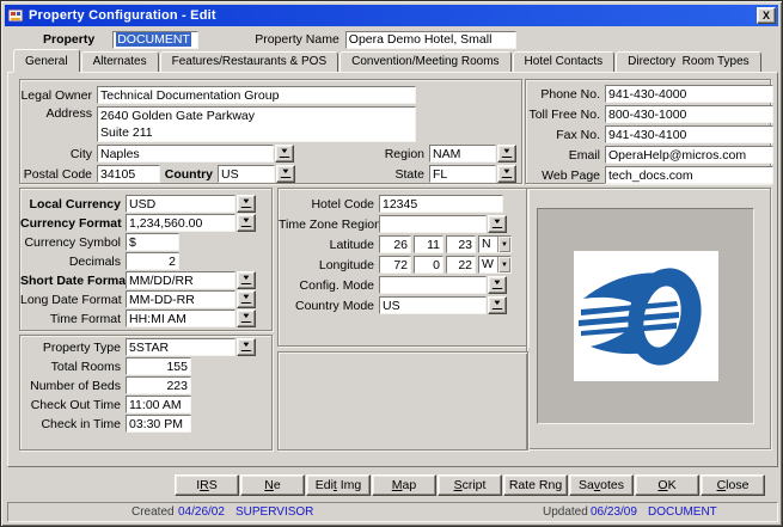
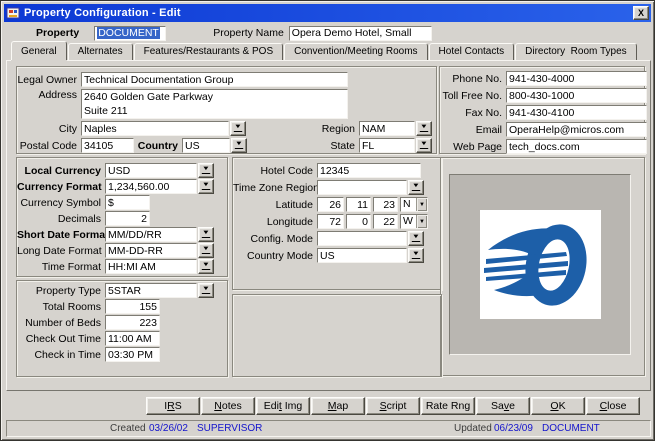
  Property Configuration - Edit
  X
  Property
  DOCUMENT
  Property Name
  Opera Demo Hotel, Small
  General
  Alternates
  Features/Restaurants & POS
  Convention/Meeting Rooms
  Hotel Contacts
  Directory Room Types
  Legal Owner
  Technical Documentation Group
  Address
  2640 Golden Gate Parkway
  Suite 211
  City
  Naples
  Region
  NAM
  Postal Code
  34105
  Country
  US
  State
  FL
  Phone No.
  941-430-4000
  Toll Free No.
  800-430-1000
  Fax No.
  941-430-4100
  Email
  OperaHelp@micros.com
  Web Page
  tech_docs.com
  Local Currency
  USD
  Currency Format
  1,234,560.00
  Currency Symbol
  $
  Decimals
  2
  Short Date Forma
  MM/DD/RR
  Long Date Format
  MM-DD-RR
  Time Format
  HH:MI AM
  Hotel Code
  12345
  Time Zone Regio
  Latitude
  26
  11
  23
  N
  Longitude
  72
  0
  22
  W
  Config. Mode
  Country Mode
  US
  Property Type
  5STAR
  Total Rooms
  155
  Number of Beds
  223
  Check Out Time
  11:00 AM
  Check in Time
  03:30 PM
  IRS
- Ne
+ Notes
  Edit Img
  Map
  Script
  Rate Rng
- Savotes
+ Save
  OK
  Close
  Created
- 04/26/02
+ 03/26/02
  SUPERVISOR
  Updated
  06/23/09
  DOCUMENT
